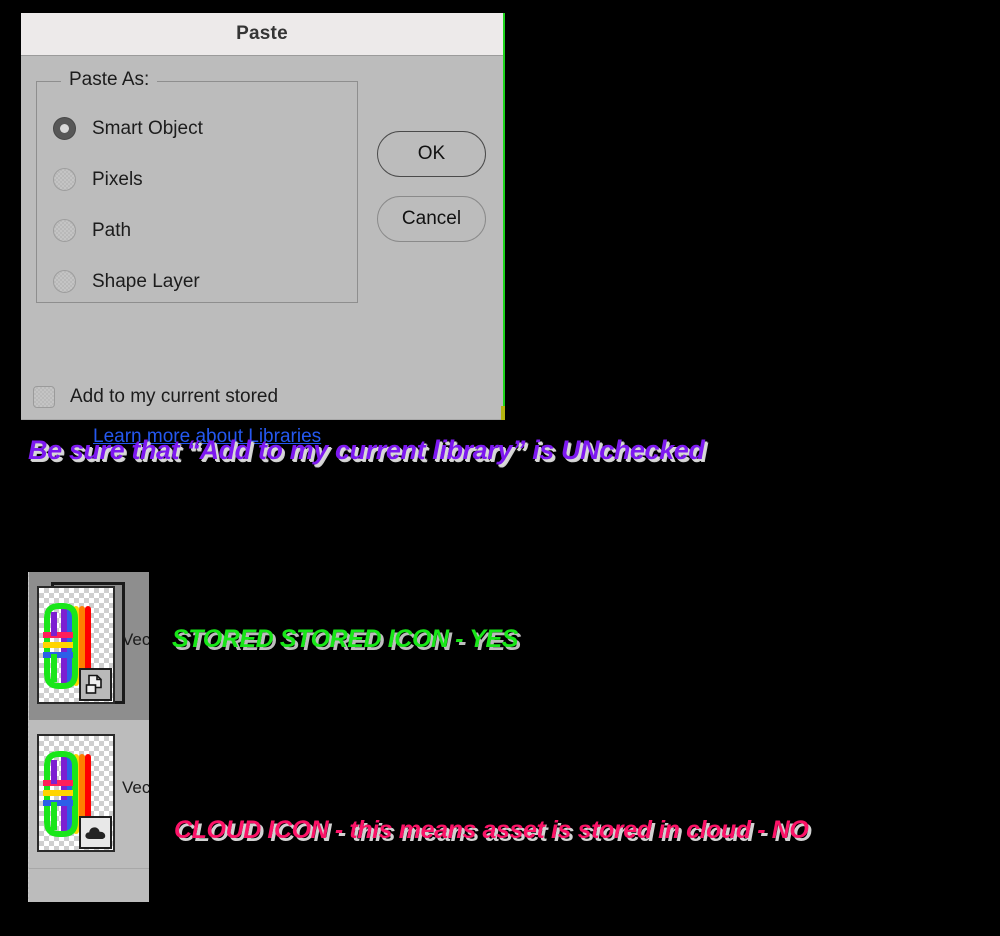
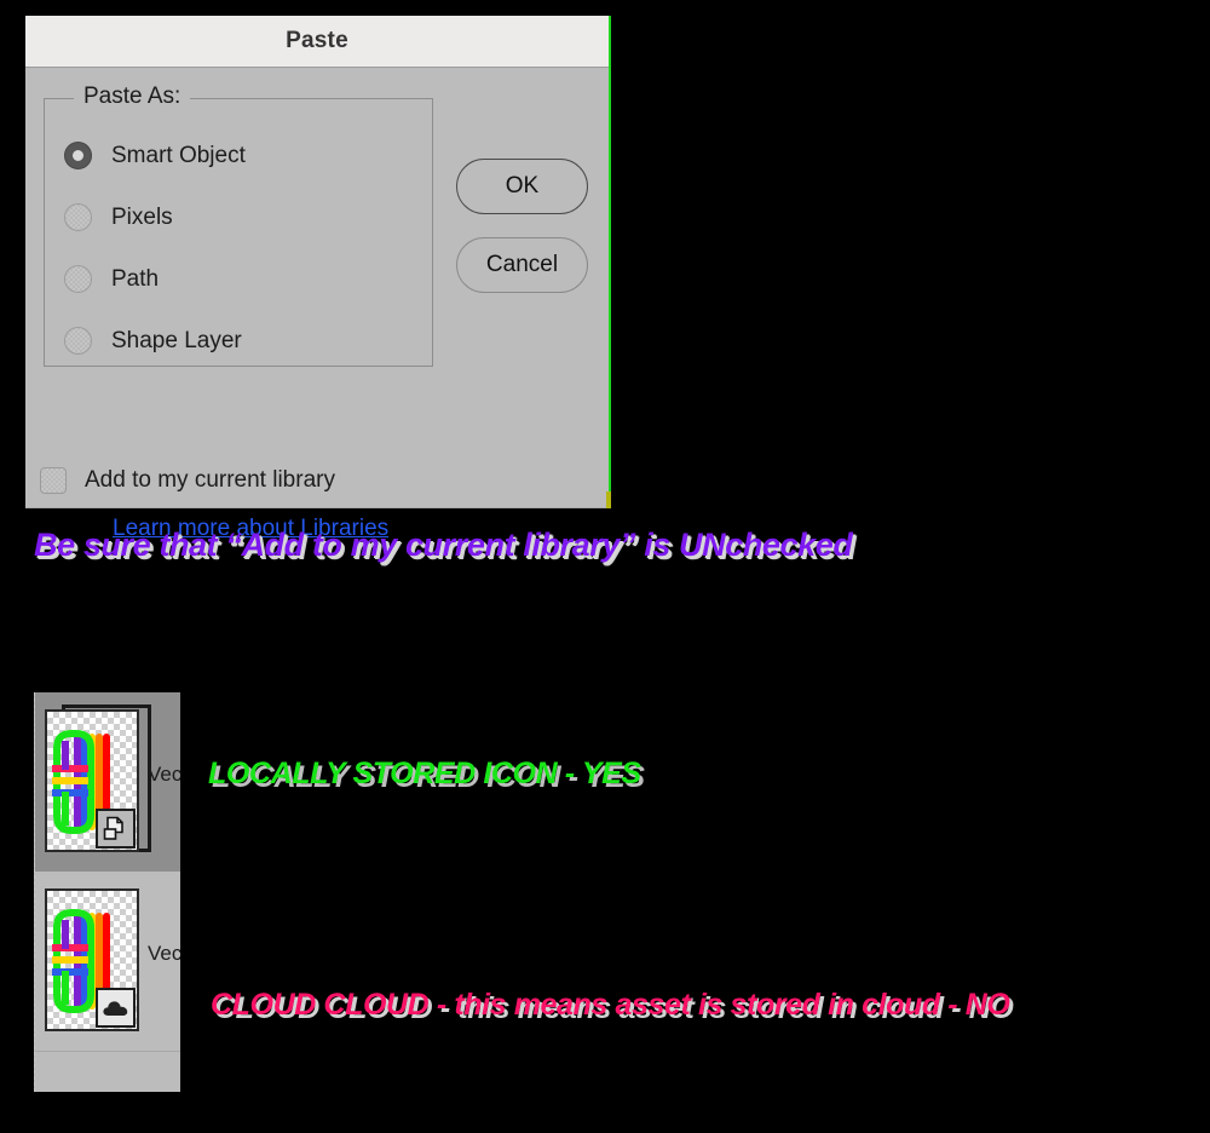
  Paste
  Paste As:
  Smart Object
  Pixels
  Path
  Shape Layer
  OK
  Cancel
- Add to my current stored
+ Add to my current library
  Learn more about Libraries
  Be sure that “Add to my current library” is UNchecked
- STORED STORED ICON - YES
+ LOCALLY STORED ICON - YES
- CLOUD ICON - this means asset is stored in cloud - NO
+ CLOUD CLOUD - this means asset is stored in cloud - NO
  Vec
  Vec
